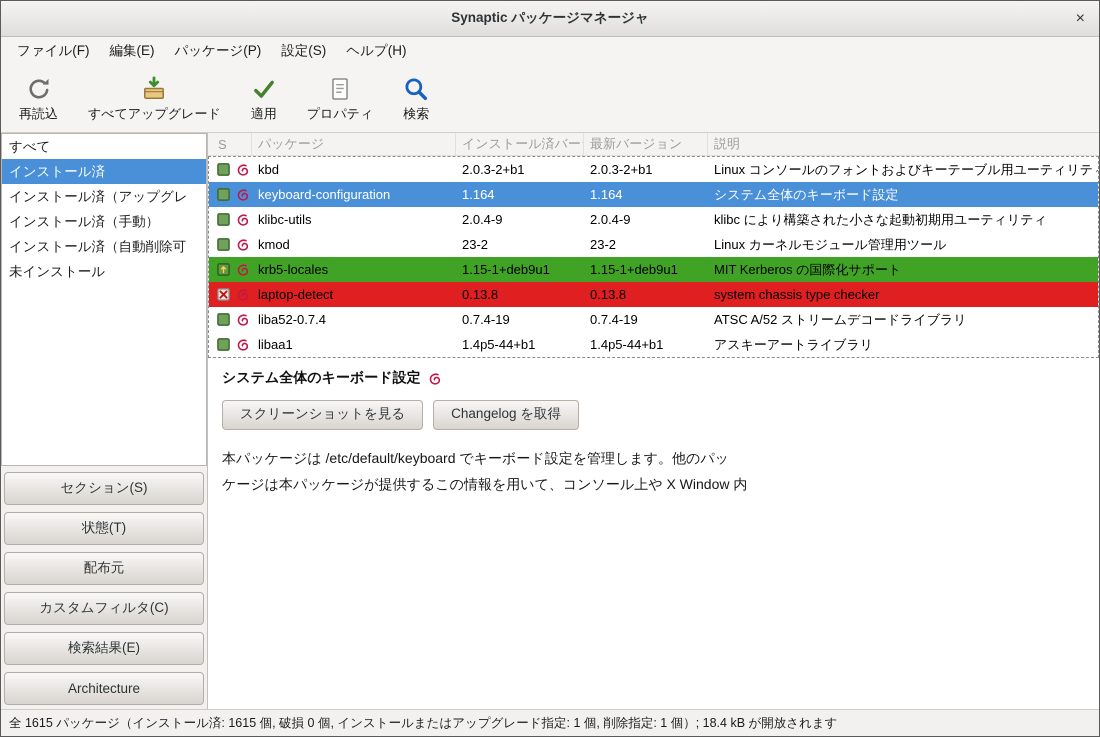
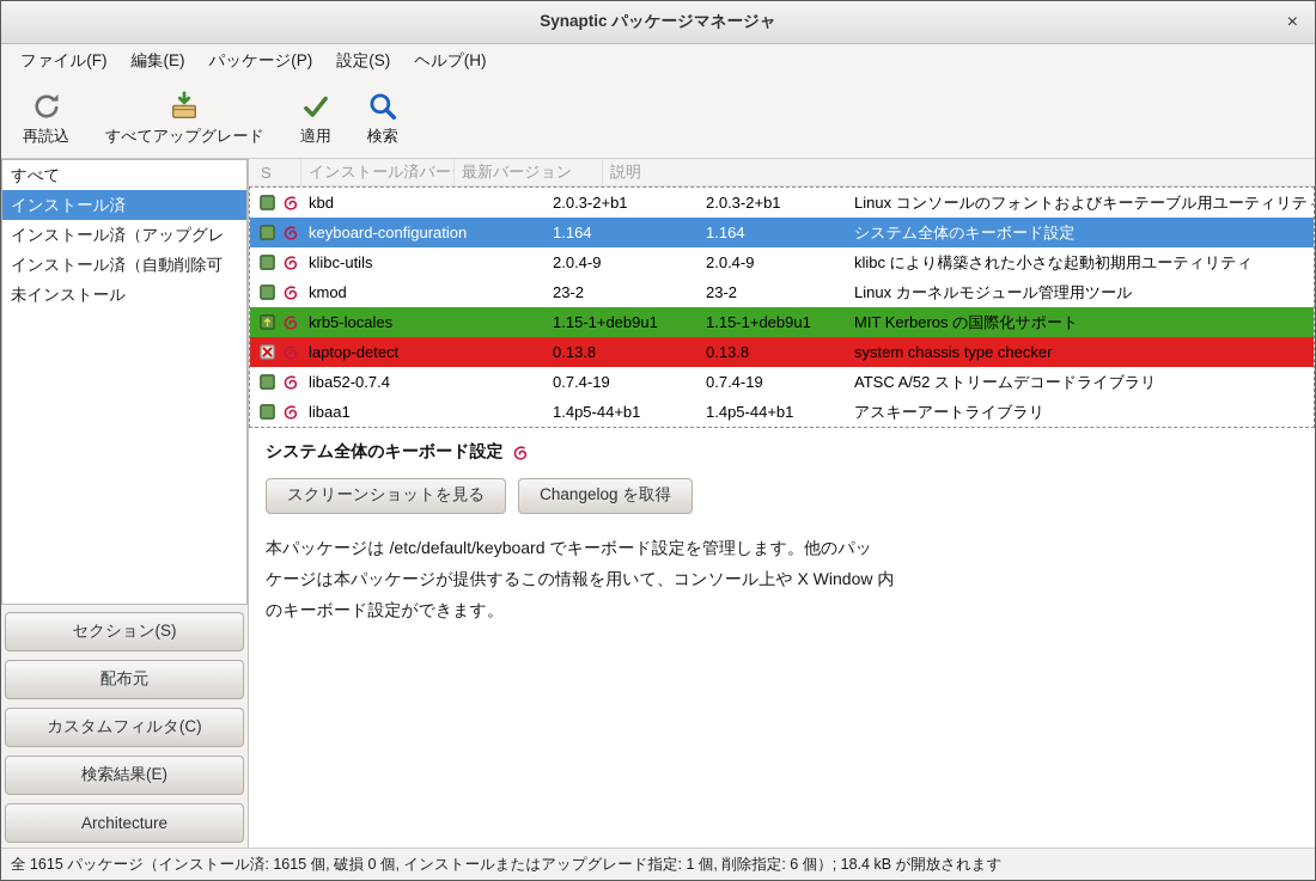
  Synaptic パッケージマネージャ
  ×
  ファイル(F)
  編集(E)
  パッケージ(P)
  設定(S)
  ヘルプ(H)
  再読込
  すべてアップグレード
  適用
- プロパティ
  検索
  すべて
  インストール済
  インストール済（アップグレ
- インストール済（手動）
  インストール済（自動削除可
  未インストール
  セクション(S)
- 状態(T)
  配布元
  カスタムフィルタ(C)
  検索結果(E)
  Architecture
  S
- パッケージ
  インストール済バー
  最新バージョン
  説明
  kbd
  2.0.3-2+b1
  2.0.3-2+b1
  Linux コンソールのフォントおよびキーテーブル用ユーティリテ
  keyboard-configuration
  1.164
  1.164
  システム全体のキーボード設定
  klibc-utils
  2.0.4-9
  2.0.4-9
  klibc により構築された小さな起動初期用ユーティリティ
  kmod
  23-2
  23-2
  Linux カーネルモジュール管理用ツール
  krb5-locales
  1.15-1+deb9u1
  1.15-1+deb9u1
  MIT Kerberos の国際化サポート
  laptop-detect
  0.13.8
  0.13.8
  system chassis type checker
  liba52-0.7.4
  0.7.4-19
  0.7.4-19
  ATSC A/52 ストリームデコードライブラリ
  libaa1
  1.4p5-44+b1
  1.4p5-44+b1
  アスキーアートライブラリ
  システム全体のキーボード設定
  スクリーンショットを見る
  Changelog を取得
  本パッケージは /etc/default/keyboard でキーボード設定を管理します。他のパッ
  ケージは本パッケージが提供するこの情報を用いて、コンソール上や X Window 内
+ のキーボード設定ができます。
- 全 1615 パッケージ（インストール済: 1615 個, 破損 0 個, インストールまたはアップグレード指定: 1 個, 削除指定: 1 個）; 18.4 kB が開放されます
+ 全 1615 パッケージ（インストール済: 1615 個, 破損 0 個, インストールまたはアップグレード指定: 1 個, 削除指定: 6 個）; 18.4 kB が開放されます
